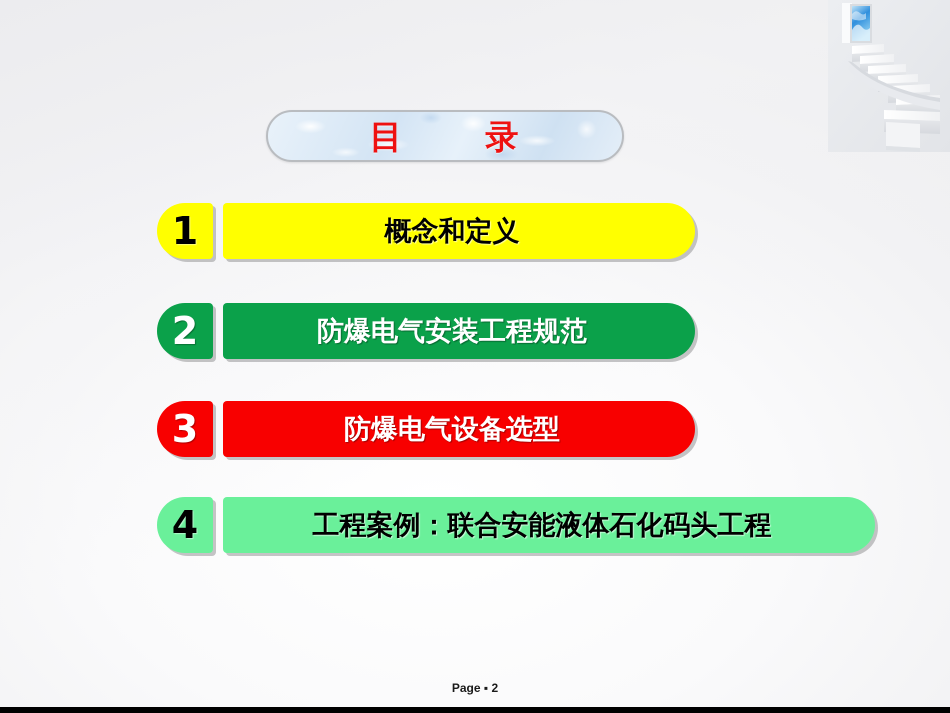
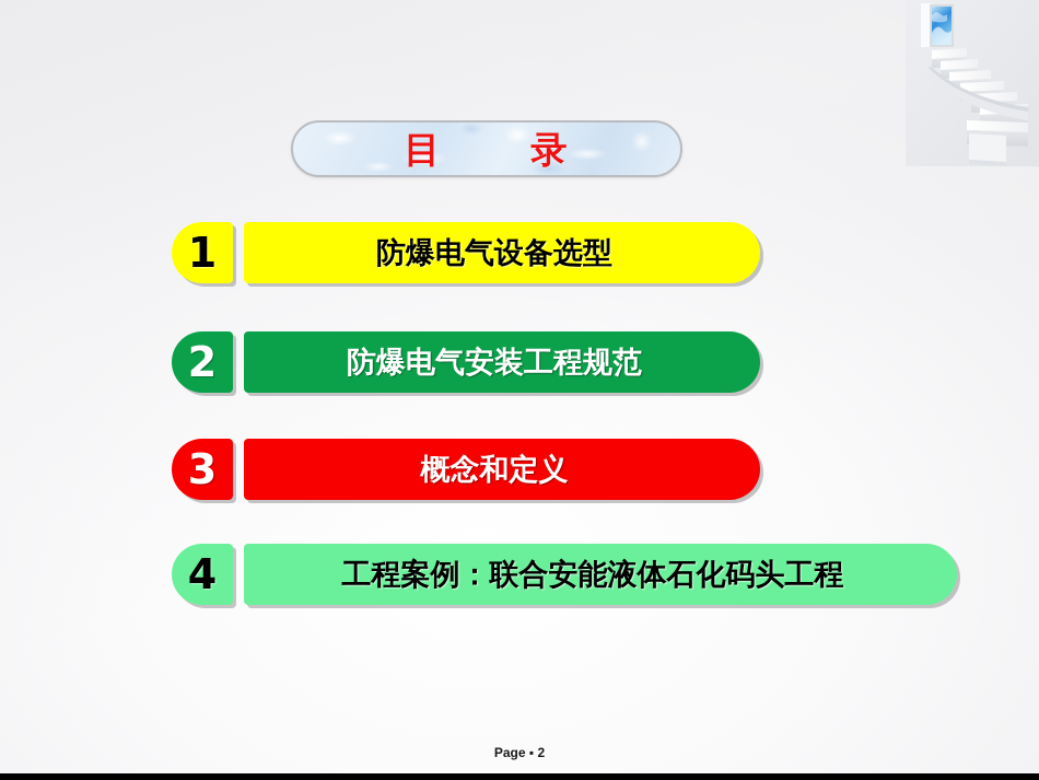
  目 录
  1
- 概念和定义
+ 防爆电气设备选型
  2
  防爆电气安装工程规范
  3
- 防爆电气设备选型
+ 概念和定义
  4
  工程案例：联合安能液体石化码头工程
  Page ▪ 2
